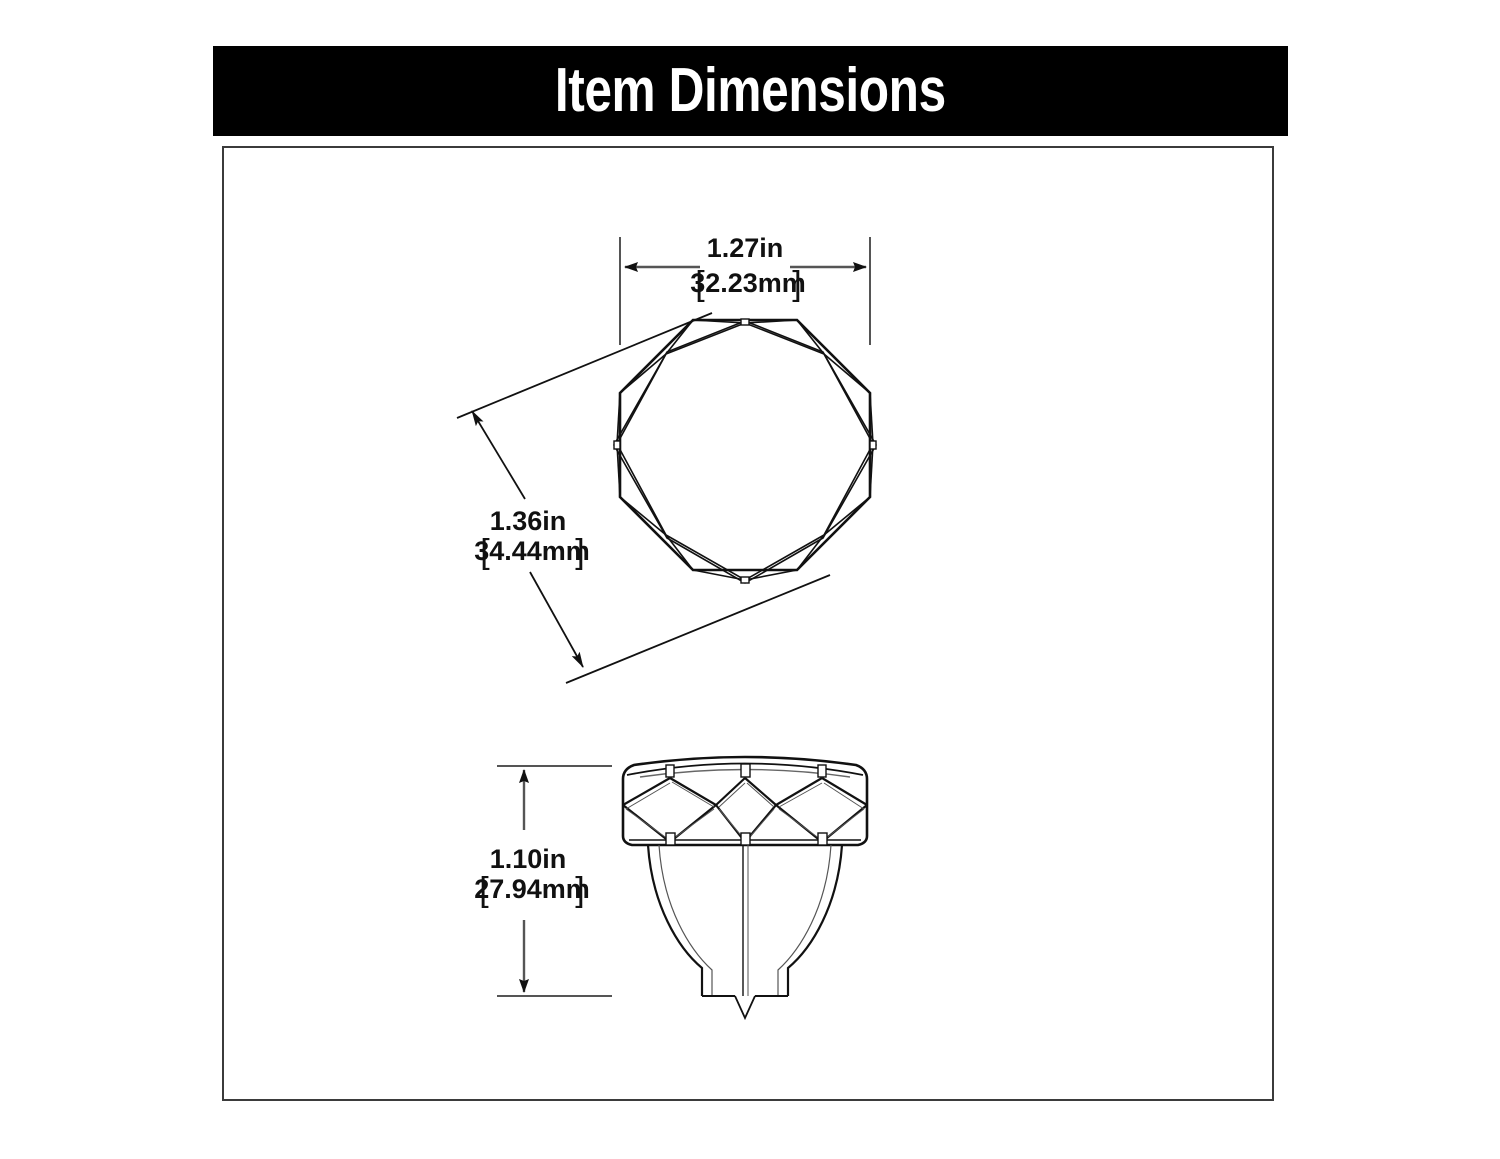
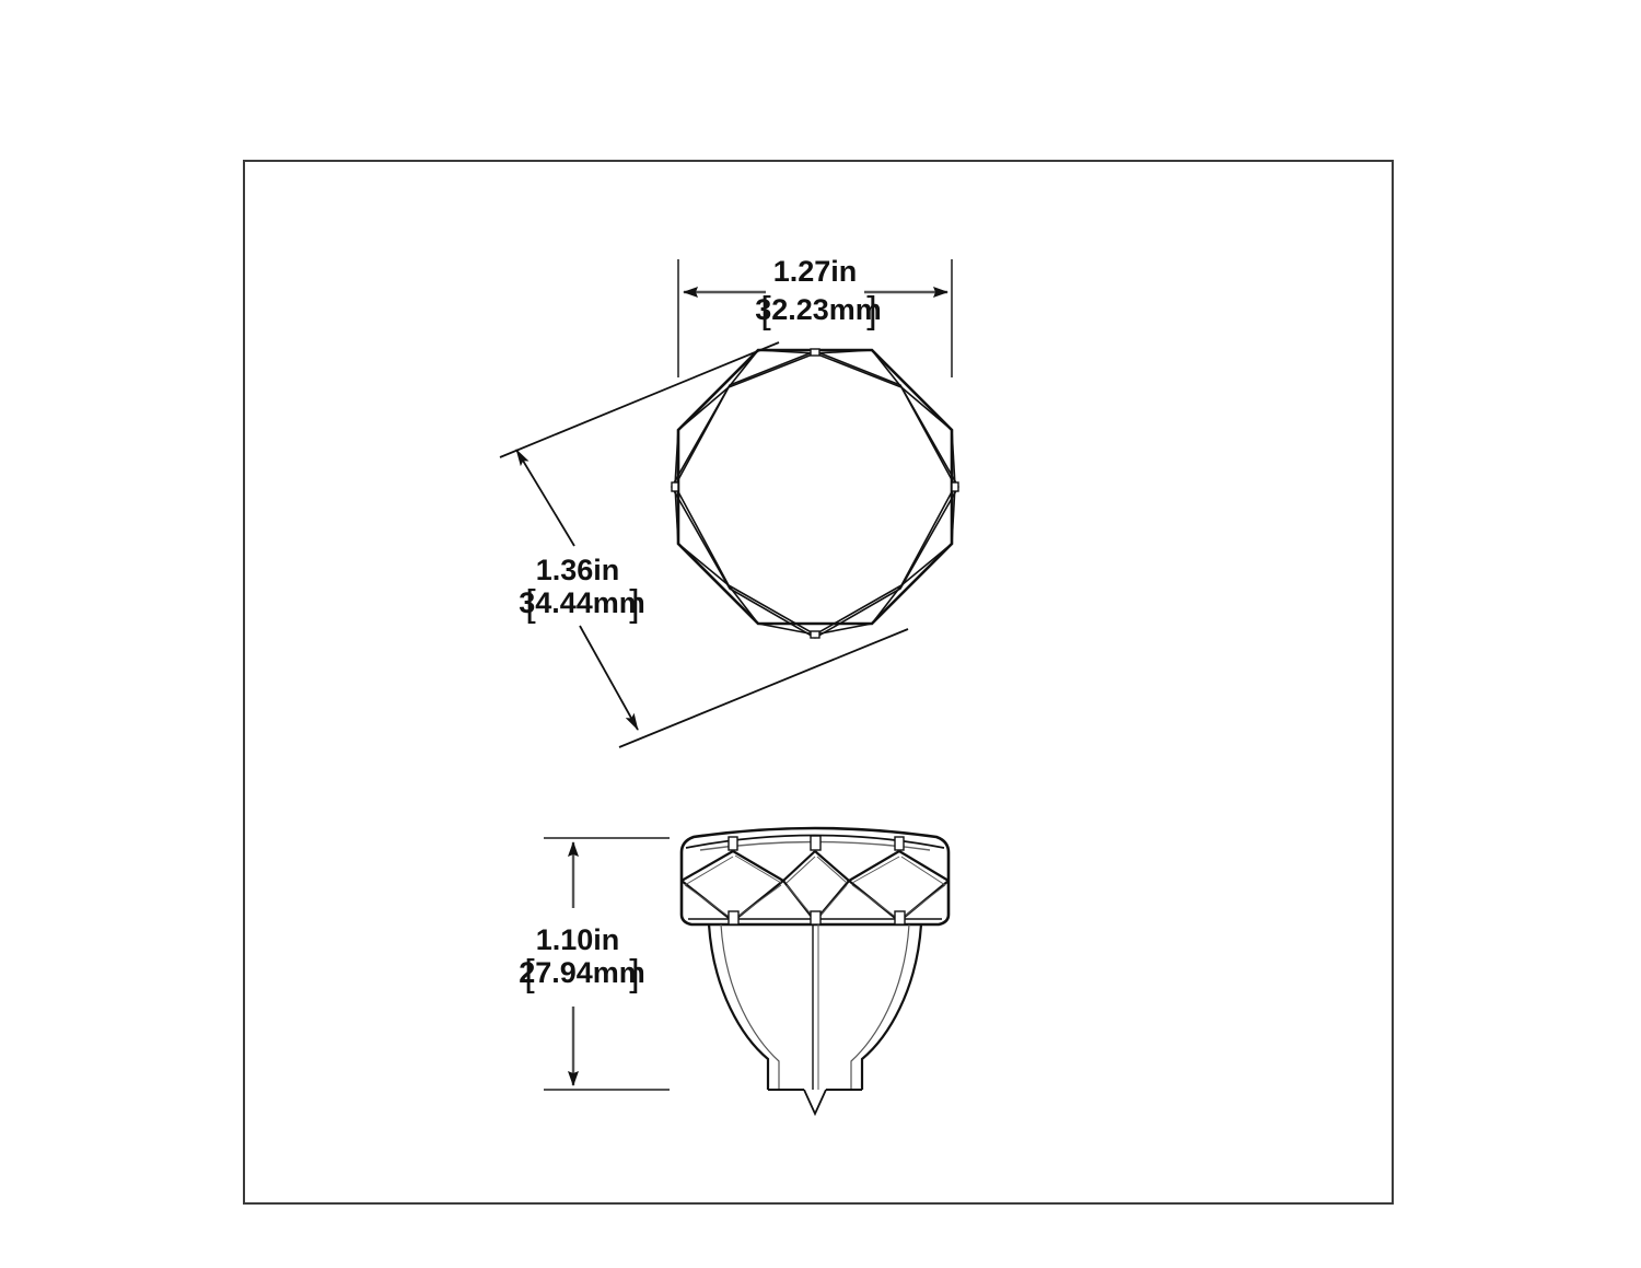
- Item Dimensions
  1.27in
  [
  32.23mm
  ]
  1.36in
  [
  34.44mm
  ]
  1.10in
  [
  27.94mm
  ]
